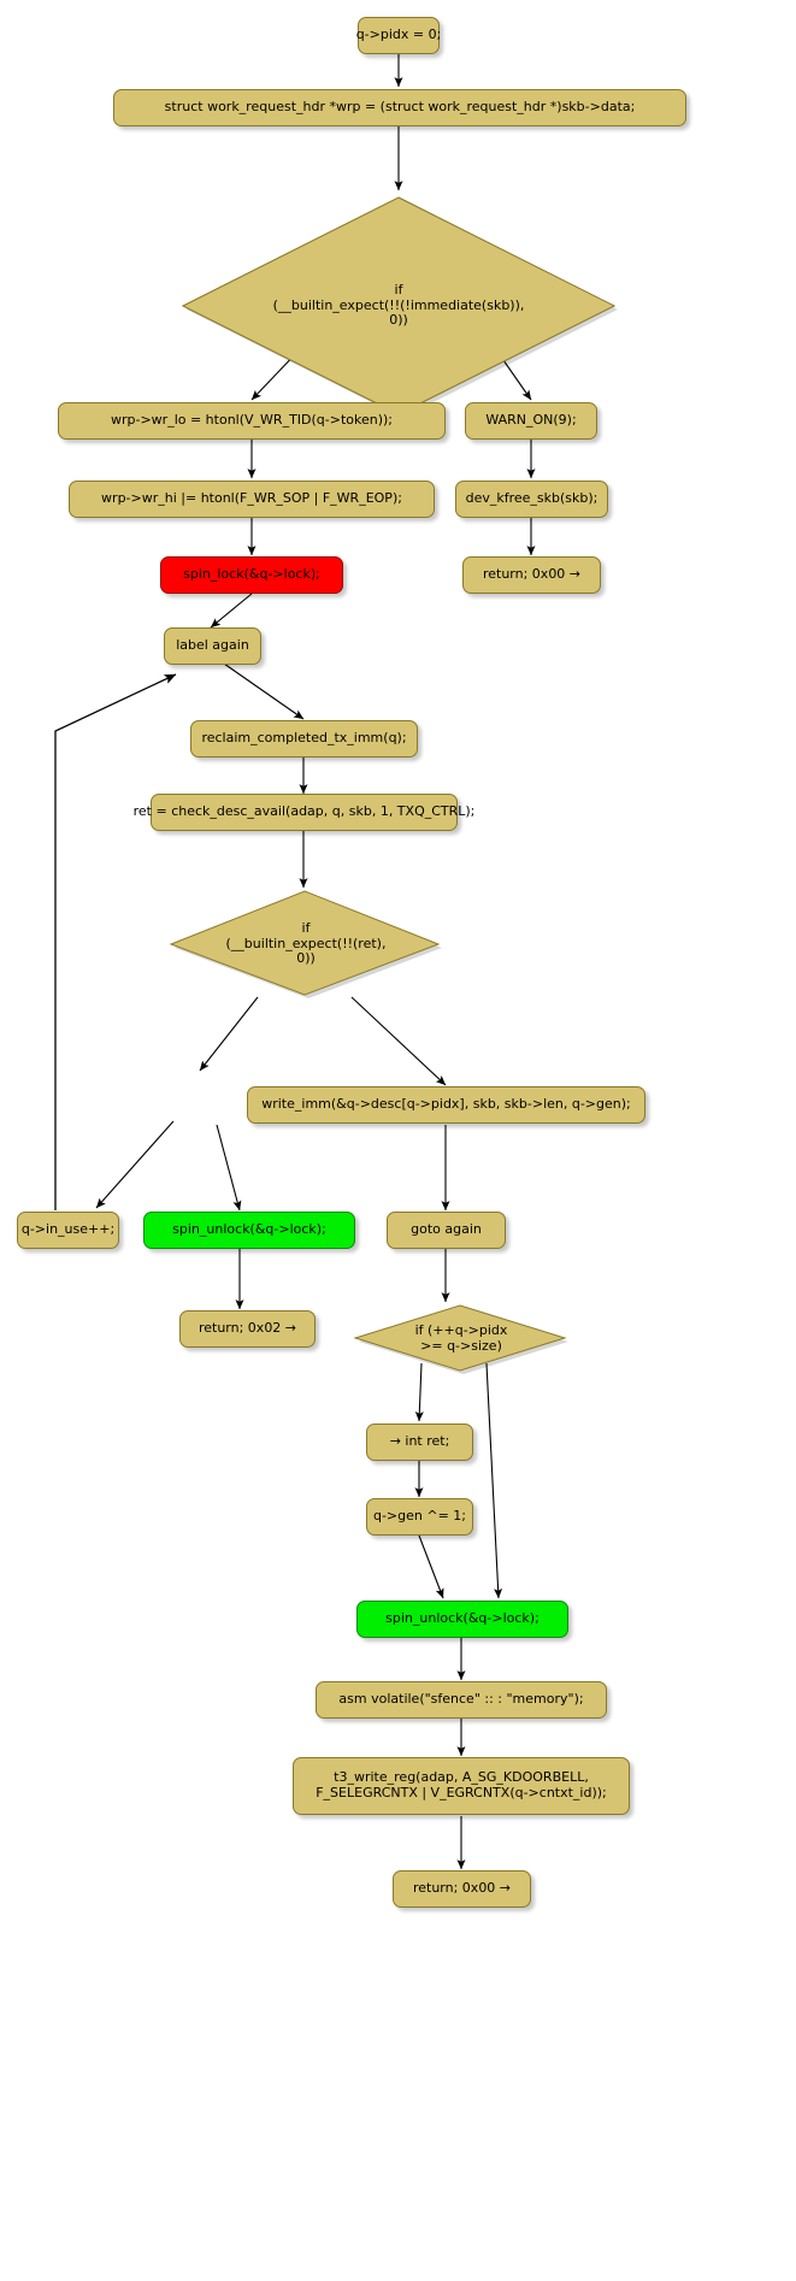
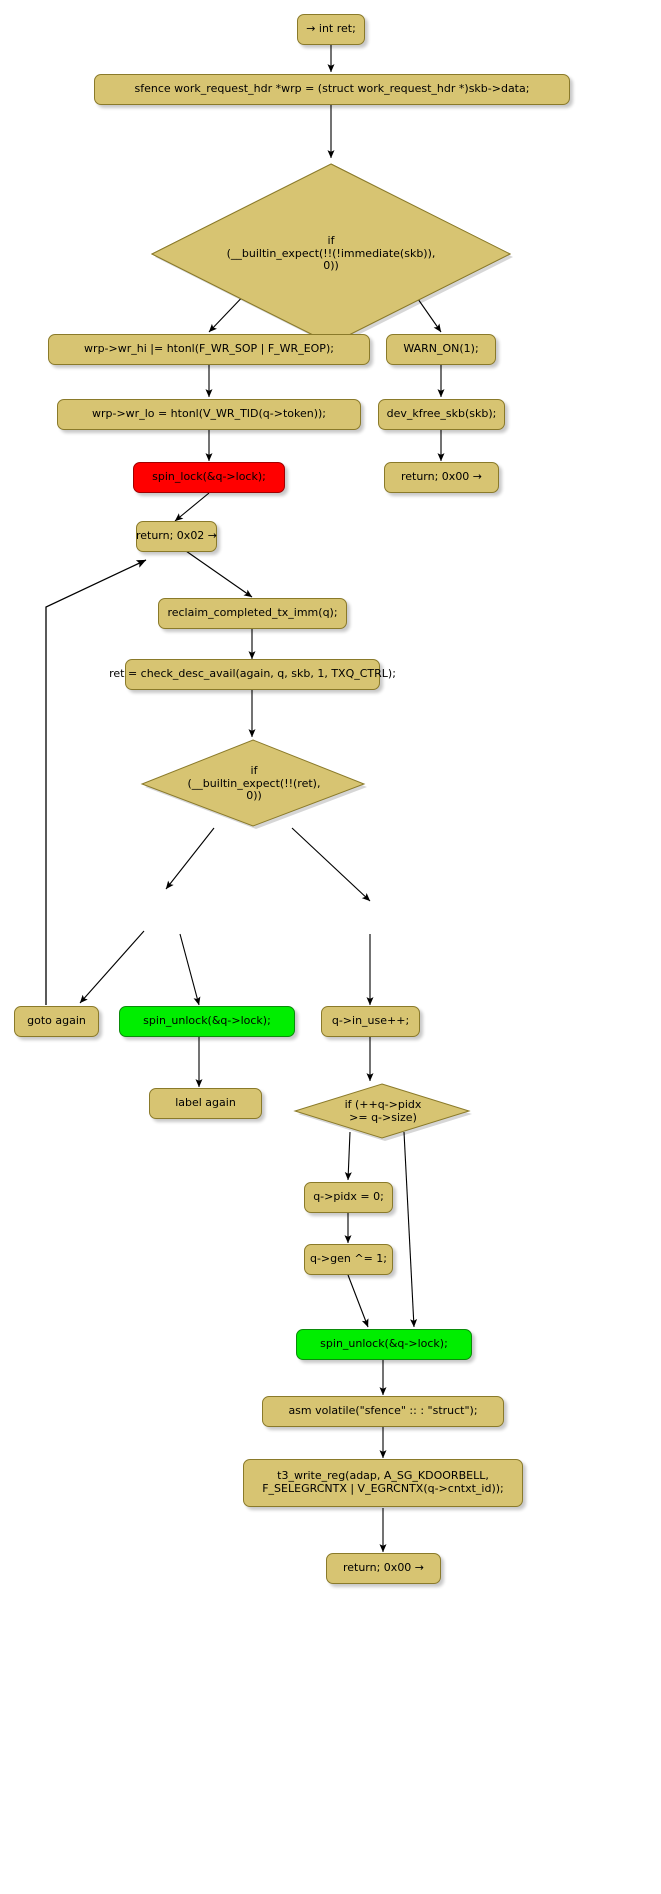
- q->pidx = 0;
+ → int ret;
- struct work_request_hdr *wrp = (struct work_request_hdr *)skb->data;
+ sfence work_request_hdr *wrp = (struct work_request_hdr *)skb->data;
  if
  (__builtin_expect(!!(!immediate(skb)),
  0))
- wrp->wr_lo = htonl(V_WR_TID(q->token));
+ wrp->wr_hi |= htonl(F_WR_SOP | F_WR_EOP);
- WARN_ON(9);
+ WARN_ON(1);
- wrp->wr_hi |= htonl(F_WR_SOP | F_WR_EOP);
+ wrp->wr_lo = htonl(V_WR_TID(q->token));
  dev_kfree_skb(skb);
  spin_lock(&q->lock);
  return; 0x00 →
- label again
+ return; 0x02 →
  reclaim_completed_tx_imm(q);
- ret = check_desc_avail(adap, q, skb, 1, TXQ_CTRL);
+ ret = check_desc_avail(again, q, skb, 1, TXQ_CTRL);
  if
  (__builtin_expect(!!(ret),
  0))
- write_imm(&q->desc[q->pidx], skb, skb->len, q->gen);
- q->in_use++;
+ goto again
  spin_unlock(&q->lock);
- goto again
+ q->in_use++;
- return; 0x02 →
+ label again
  if (++q->pidx
  >= q->size)
- → int ret;
+ q->pidx = 0;
  q->gen ^= 1;
  spin_unlock(&q->lock);
- asm volatile("sfence" :: : "memory");
+ asm volatile("sfence" :: : "struct");
  t3_write_reg(adap, A_SG_KDOORBELL,
  F_SELEGRCNTX | V_EGRCNTX(q->cntxt_id));
  return; 0x00 →
